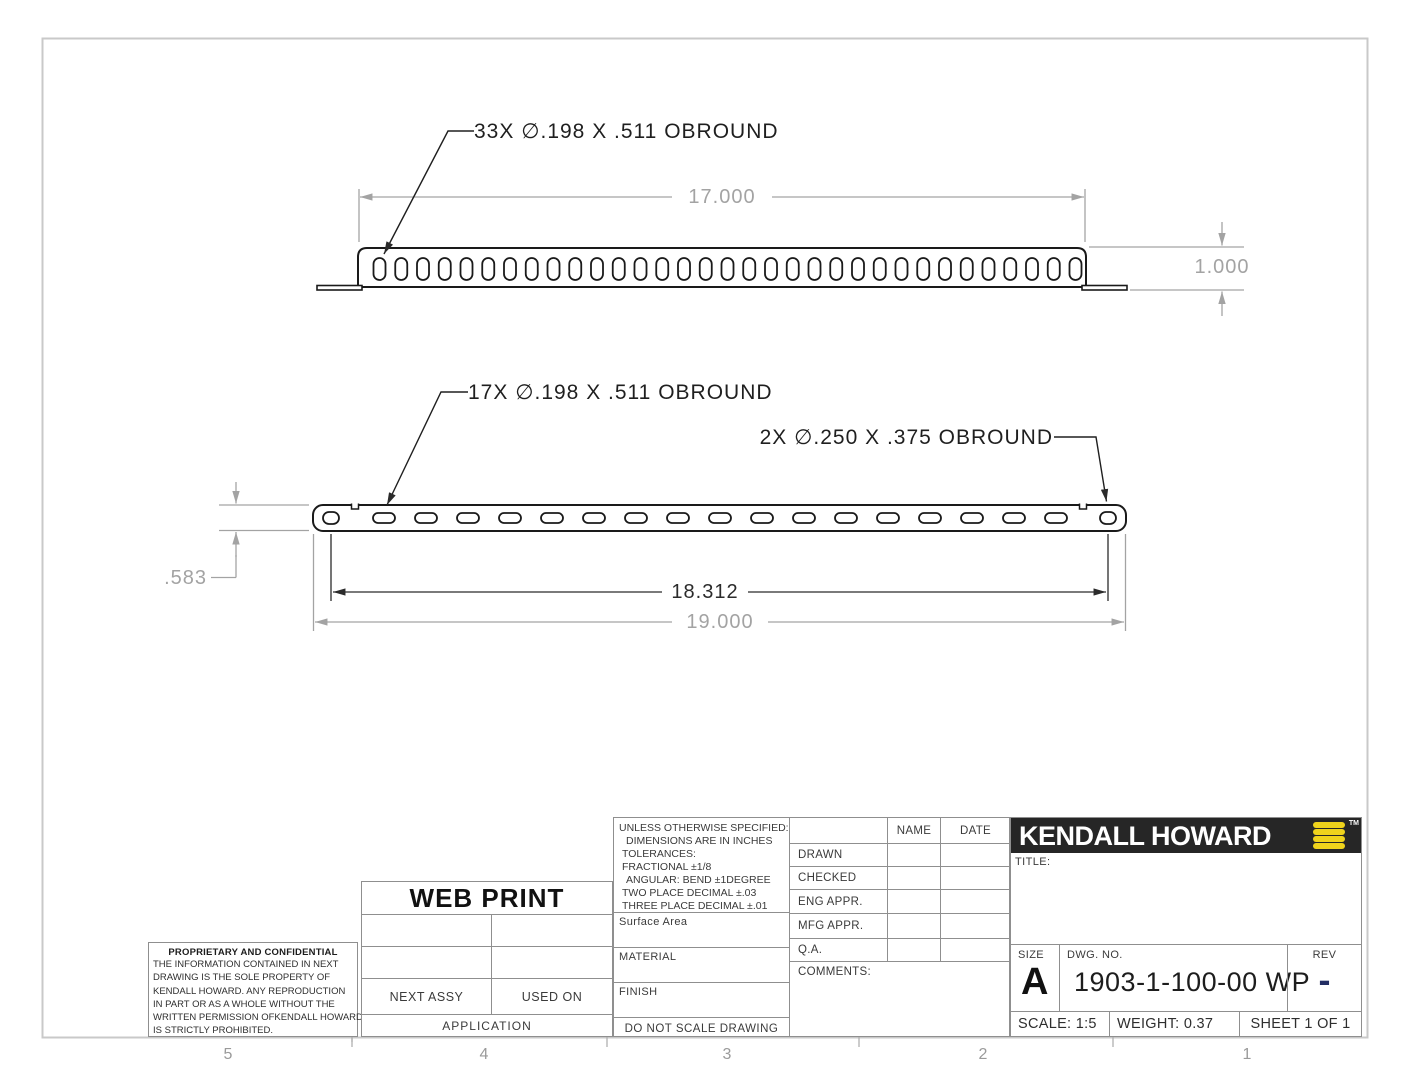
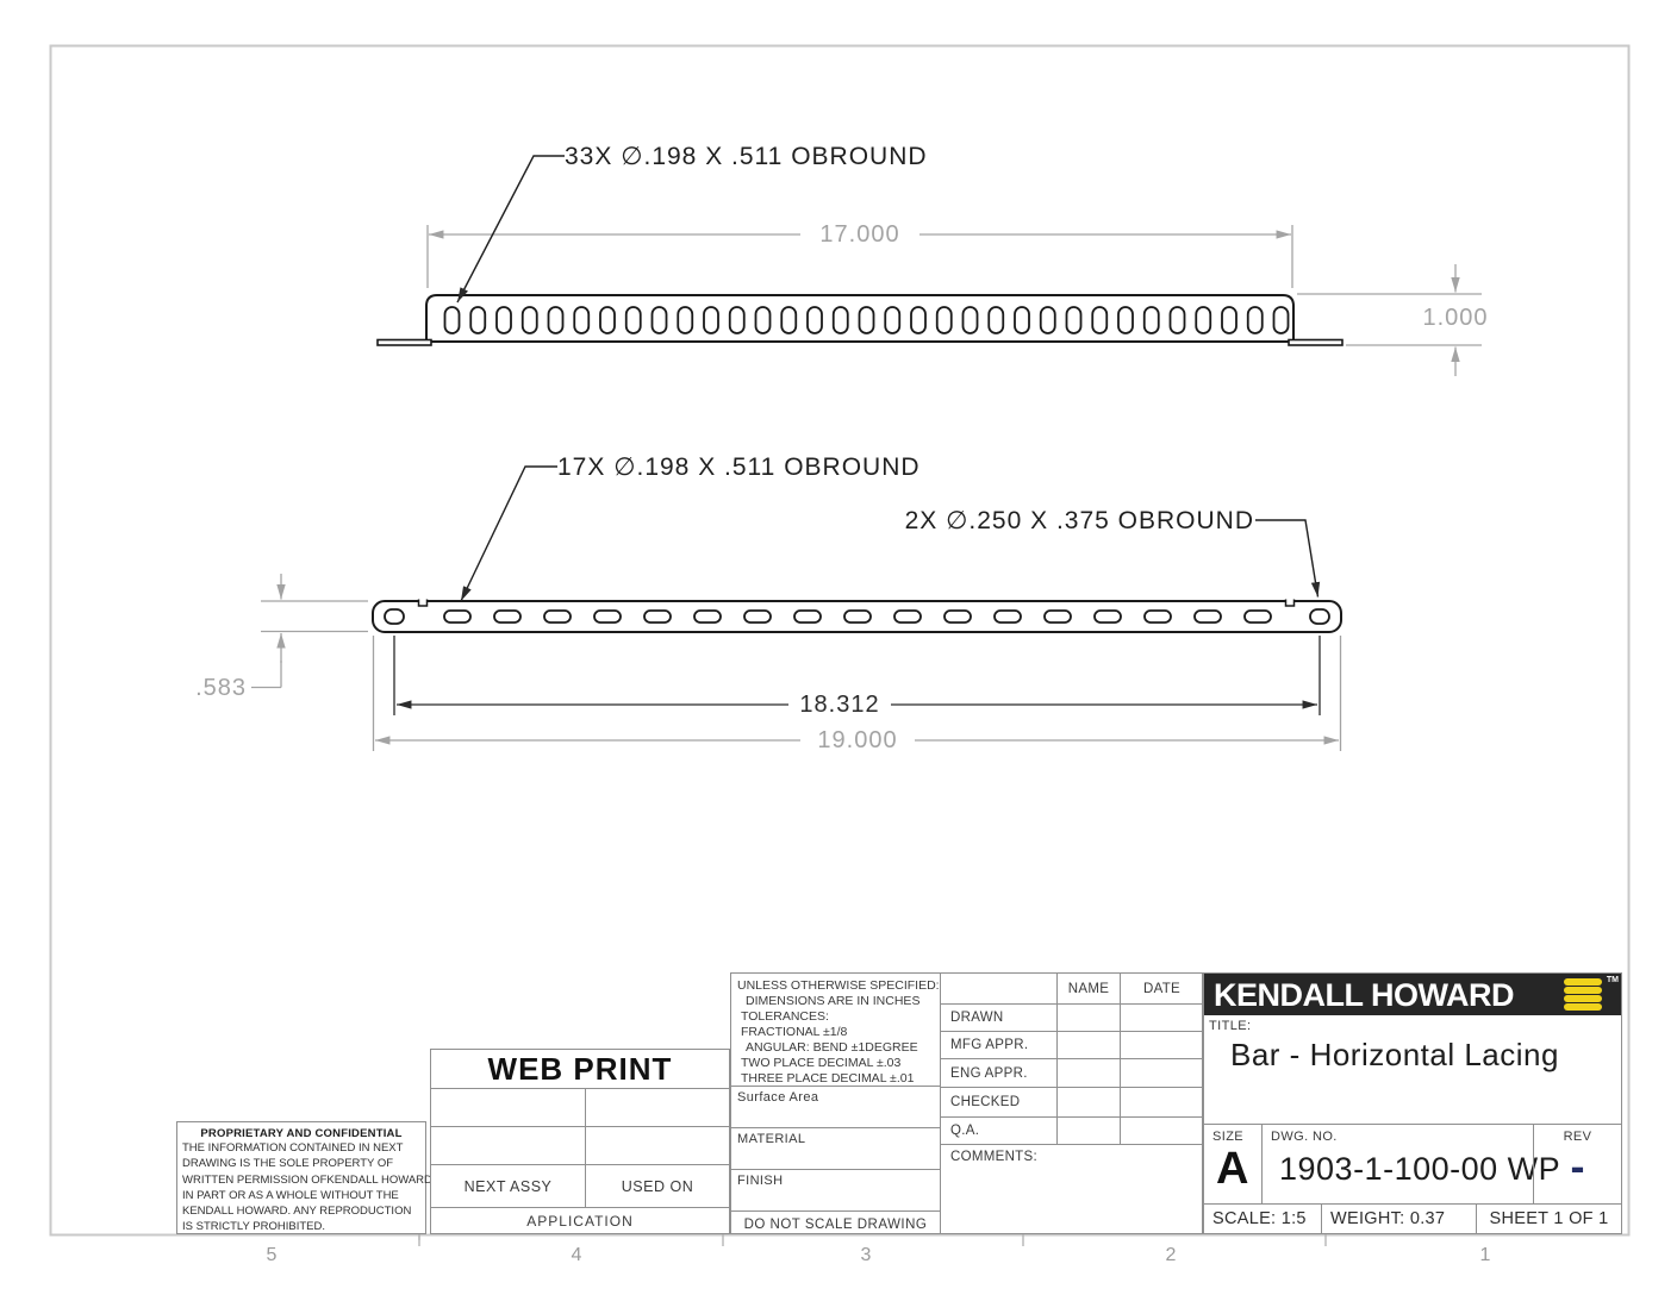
  33X ∅.198 X .511 OBROUND
  17X ∅.198 X .511 OBROUND
  2X ∅.250 X .375 OBROUND
  17.000
  1.000
  18.312
  19.000
  .583
  5
  4
  3
  2
  1
  PROPRIETARY AND CONFIDENTIAL
  THE INFORMATION CONTAINED IN NEXT
  DRAWING IS THE SOLE PROPERTY OF
- KENDALL HOWARD. ANY REPRODUCTION
+ WRITTEN PERMISSION OFKENDALL HOWARD
  IN PART OR AS A WHOLE WITHOUT THE
- WRITTEN PERMISSION OFKENDALL HOWARD
+ KENDALL HOWARD. ANY REPRODUCTION
  IS STRICTLY PROHIBITED.
  WEB PRINT
  NEXT ASSY
  USED ON
  APPLICATION
  UNLESS OTHERWISE SPECIFIED:
  DIMENSIONS ARE IN INCHES
  TOLERANCES:
  FRACTIONAL ±1/8
  ANGULAR: BEND ±1DEGREE
  TWO PLACE DECIMAL ±.03
  THREE PLACE DECIMAL ±.01
  Surface Area
  MATERIAL
  FINISH
  DO NOT SCALE DRAWING
  NAME
  DATE
  DRAWN
- CHECKED
+ MFG APPR.
  ENG APPR.
- MFG APPR.
+ CHECKED
  Q.A.
  COMMENTS:
  KENDALL HOWARD
  TITLE:
+ Bar - Horizontal Lacing
  SIZE
  A
  DWG. NO.
  1903-1-100-00 WP
  REV
  -
  SCALE: 1:5
  WEIGHT: 0.37
  SHEET 1 OF 1
